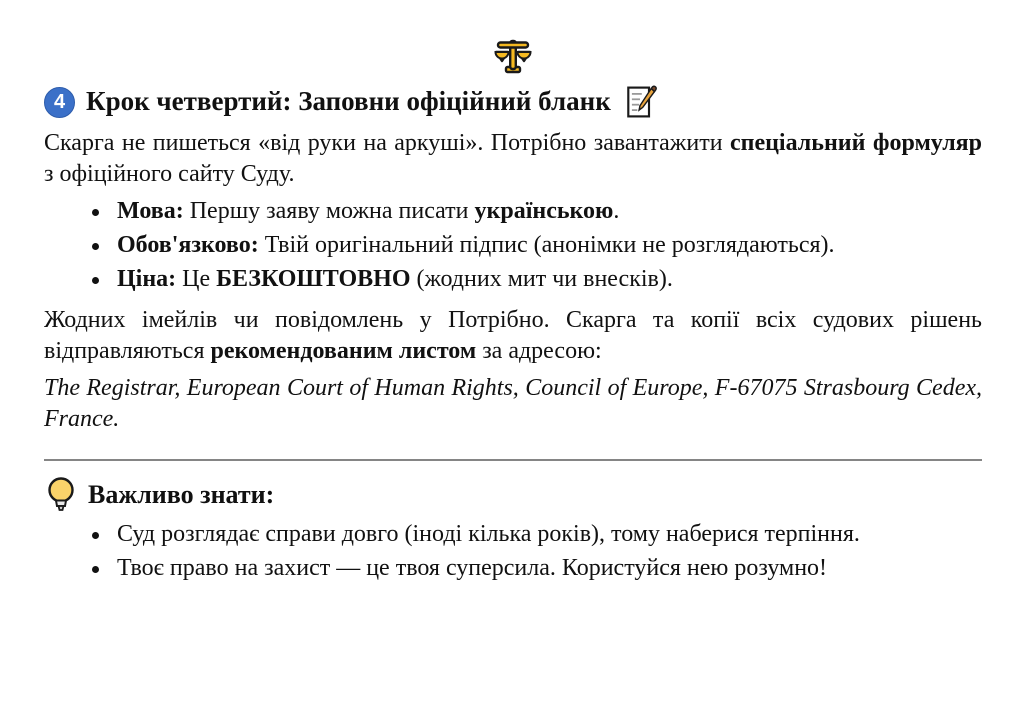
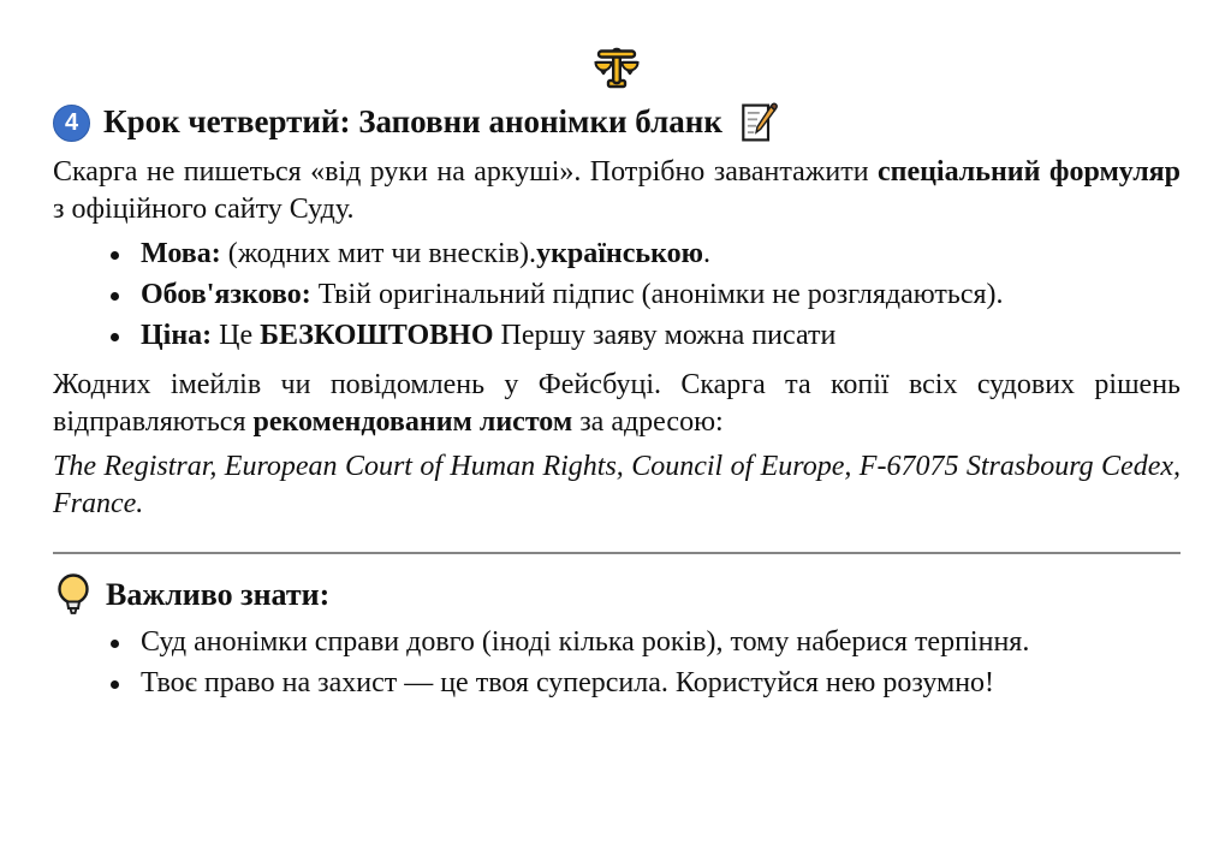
  4
- Крок четвертий: Заповни офіційний бланк
+ Крок четвертий: Заповни анонімки бланк
  Скарга не пишеться «від руки на аркуші». Потрібно завантажити спеціальний формуляр з офіційного сайту Суду.
- Мова: Першу заяву можна писати українською.
+ Мова: (жодних мит чи внесків).українською.
  Обов'язково: Твій оригінальний підпис (анонімки не розглядаються).
- Ціна: Це БЕЗКОШТОВНО (жодних мит чи внесків).
+ Ціна: Це БЕЗКОШТОВНО Першу заяву можна писати
- Жодних імейлів чи повідомлень у Потрібно. Скарга та копії всіх судових рішень відправляються рекомендованим листом за адресою:
+ Жодних імейлів чи повідомлень у Фейсбуці. Скарга та копії всіх судових рішень відправляються рекомендованим листом за адресою:
  The Registrar, European Court of Human Rights, Council of Europe, F-67075 Strasbourg Cedex, France.
  Важливо знати:
- Суд розглядає справи довго (іноді кілька років), тому наберися терпіння.
+ Суд анонімки справи довго (іноді кілька років), тому наберися терпіння.
  Твоє право на захист — це твоя суперсила. Користуйся нею розумно!
